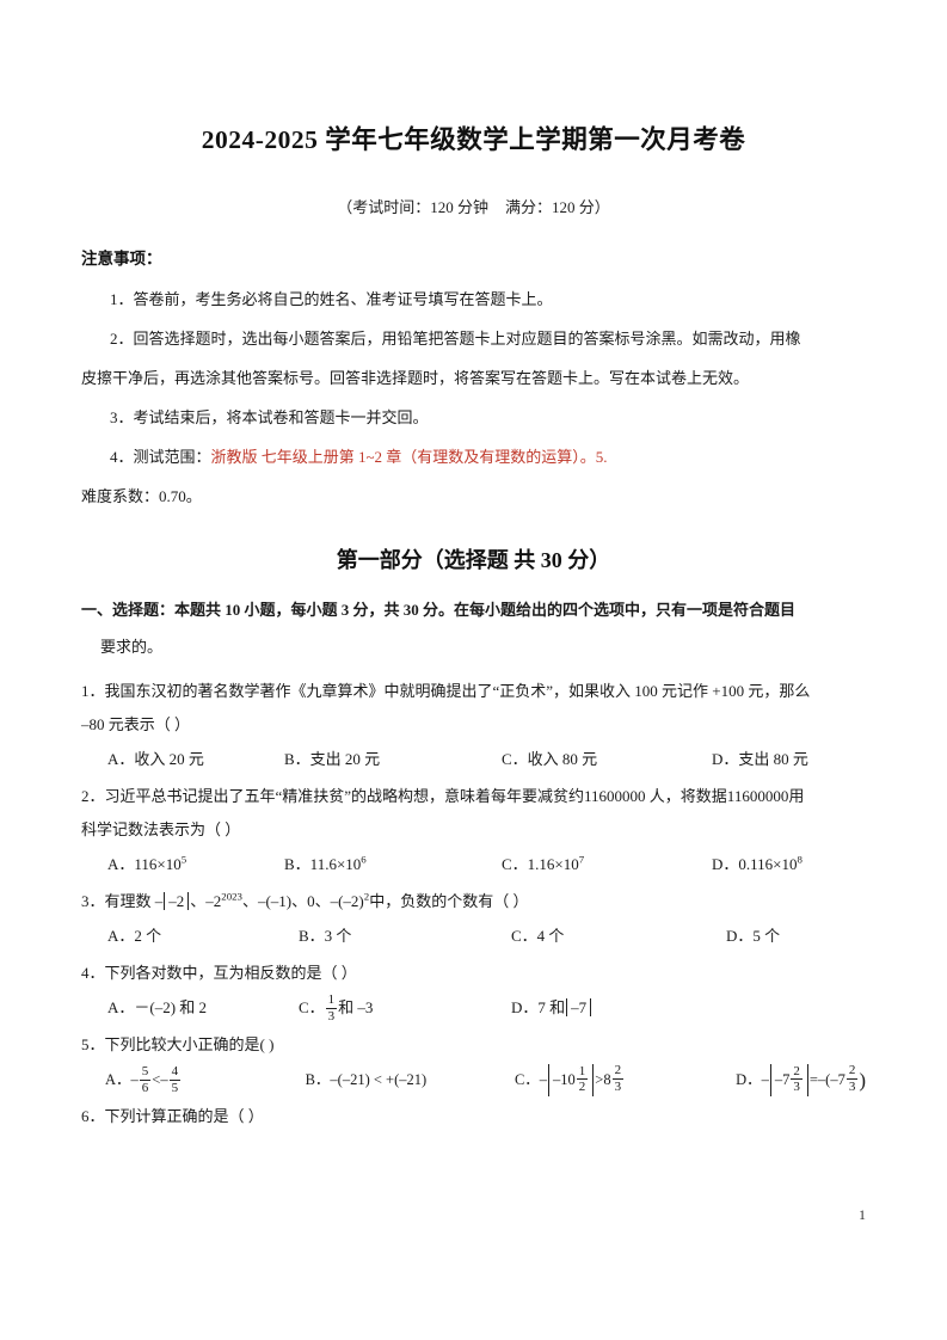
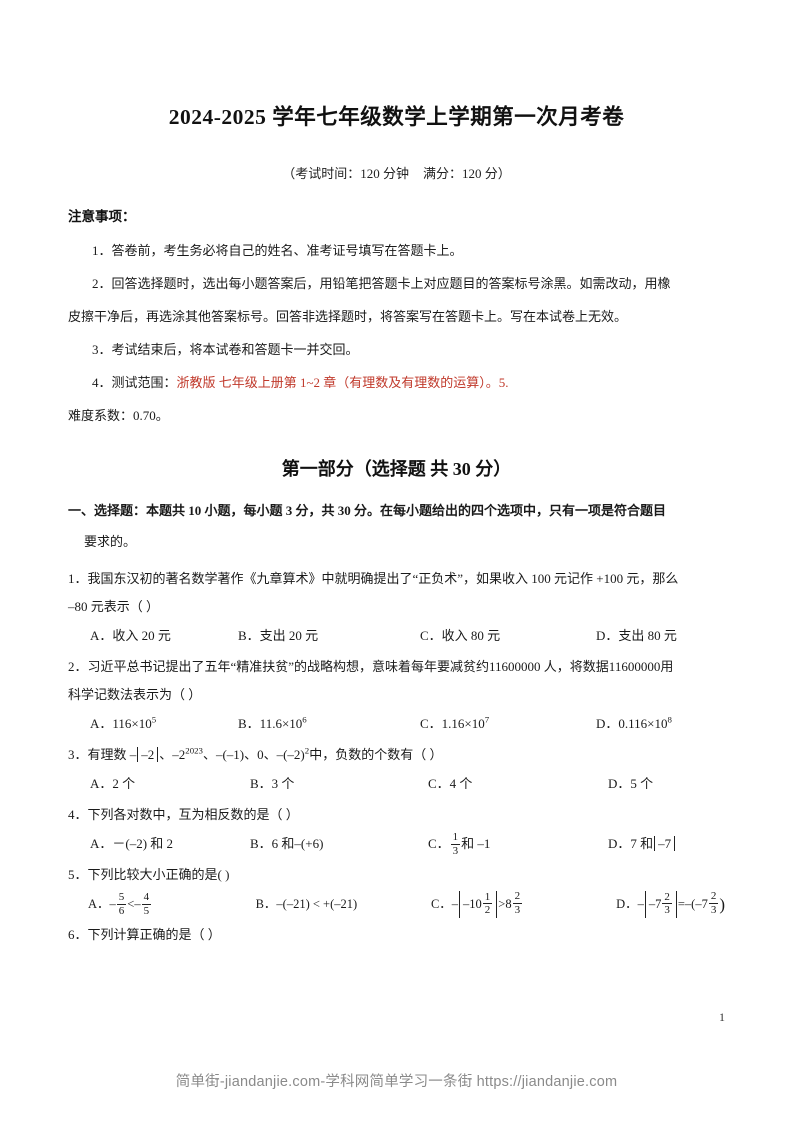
  2024-2025 学年七年级数学上学期第一次月考卷
  （考试时间：120 分钟 满分：120 分）
  注意事项：
  1．答卷前，考生务必将自己的姓名、准考证号填写在答题卡上。
  2．回答选择题时，选出每小题答案后，用铅笔把答题卡上对应题目的答案标号涂黑。如需改动，用橡
  皮擦干净后，再选涂其他答案标号。回答非选择题时，将答案写在答题卡上。写在本试卷上无效。
  3．考试结束后，将本试卷和答题卡一并交回。
  4．测试范围：浙教版 七年级上册第 1~2 章（有理数及有理数的运算）。5.
  难度系数：0.70。
  第一部分（选择题 共 30 分）
  一、选择题：本题共 10 小题，每小题 3 分，共 30 分。在每小题给出的四个选项中，只有一项是符合题目
  要求的。
  1．我国东汉初的著名数学著作《九章算术》中就明确提出了“正负术”，如果收入 100 元记作 +100 元，那么
  –80 元表示（ ）
  A．收入 20 元
  B．支出 20 元
  C．收入 80 元
  D．支出 80 元
  2．习近平总书记提出了五年“精准扶贫”的战略构想，意味着每年要减贫约11600000 人，将数据11600000用
  科学记数法表示为（ ）
  A．116×105
  B．11.6×106
  C．1.16×107
  D．0.116×108
  3．有理数 –
  –2
  、–22023、–(–1)、0、–(–2)2中，负数的个数有（ ）
  A．2 个
  B．3 个
  C．4 个
  D．5 个
  4．下列各对数中，互为相反数的是（ ）
  A．－(–2) 和 2
+ B．6 和–(+6)
  C．
  1
  3
- 和 –3
+ 和 –1
  D．7 和
  –7
  5．下列比较大小正确的是( )
  A．–
  5
  6
  <–
  4
  5
  B．–(–21) < +(–21)
  C．–
  –10
  1
  2
  >
  8
  2
  3
  D．–
  –7
  2
  3
  =
  –(–7
  2
  3
  )
  6．下列计算正确的是（ ）
  1
+ 简单街-jiandanjie.com-学科网简单学习一条街 https://jiandanjie.com
